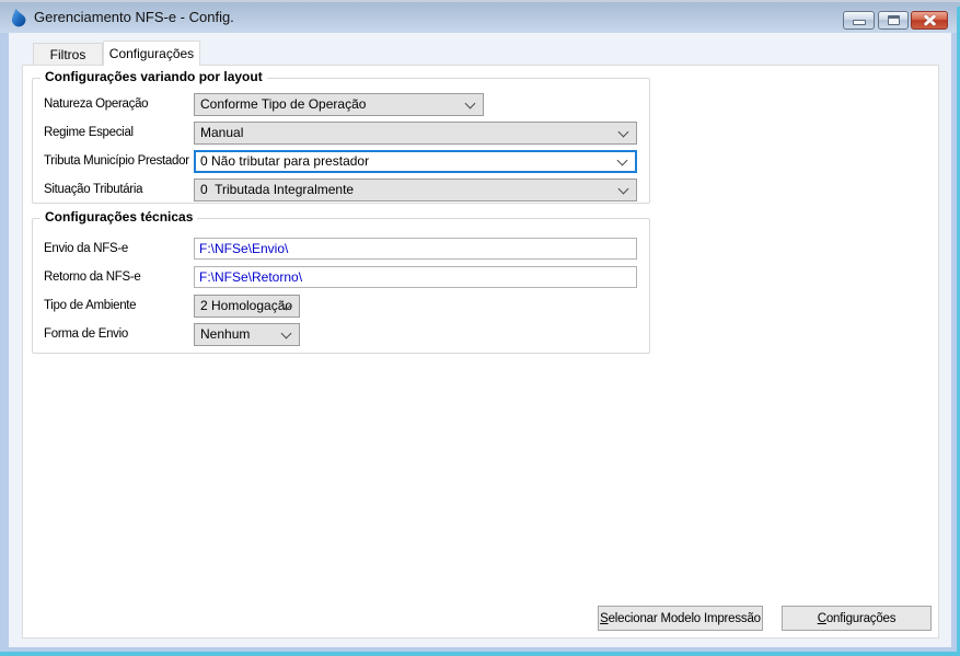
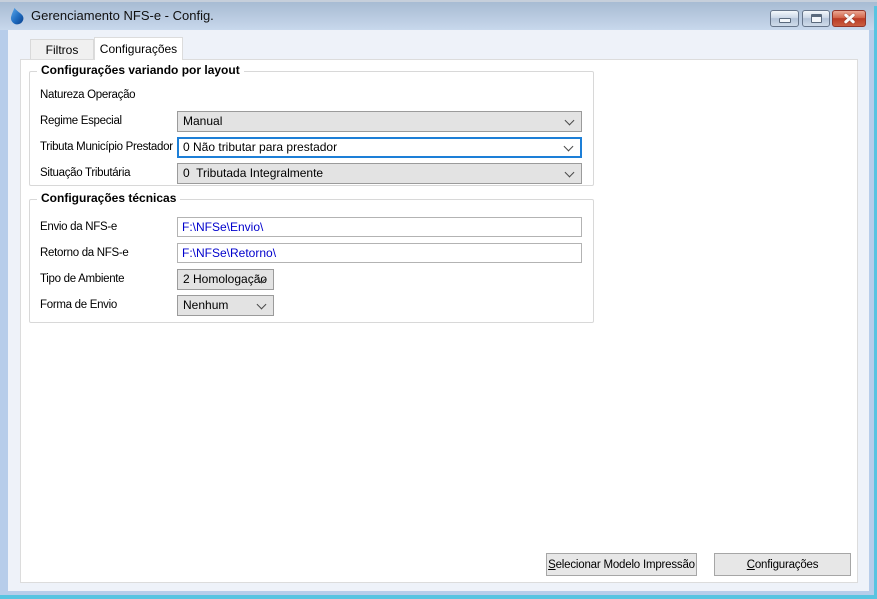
  Gerenciamento NFS-e - Config.
  Filtros
  Configurações
  Configurações variando por layout
  Natureza Operação
- Conforme Tipo de Operação
  Regime Especial
  Manual
  Tributa Município Prestador
  0 Não tributar para prestador
  Situação Tributária
  0 Tributada Integralmente
  Configurações técnicas
  Envio da NFS-e
  F:\NFSe\Envio\
  Retorno da NFS-e
  F:\NFSe\Retorno\
  Tipo de Ambiente
  2 Homologação
  Forma de Envio
  Nenhum
  Selecionar Modelo Impressão
  Configurações
